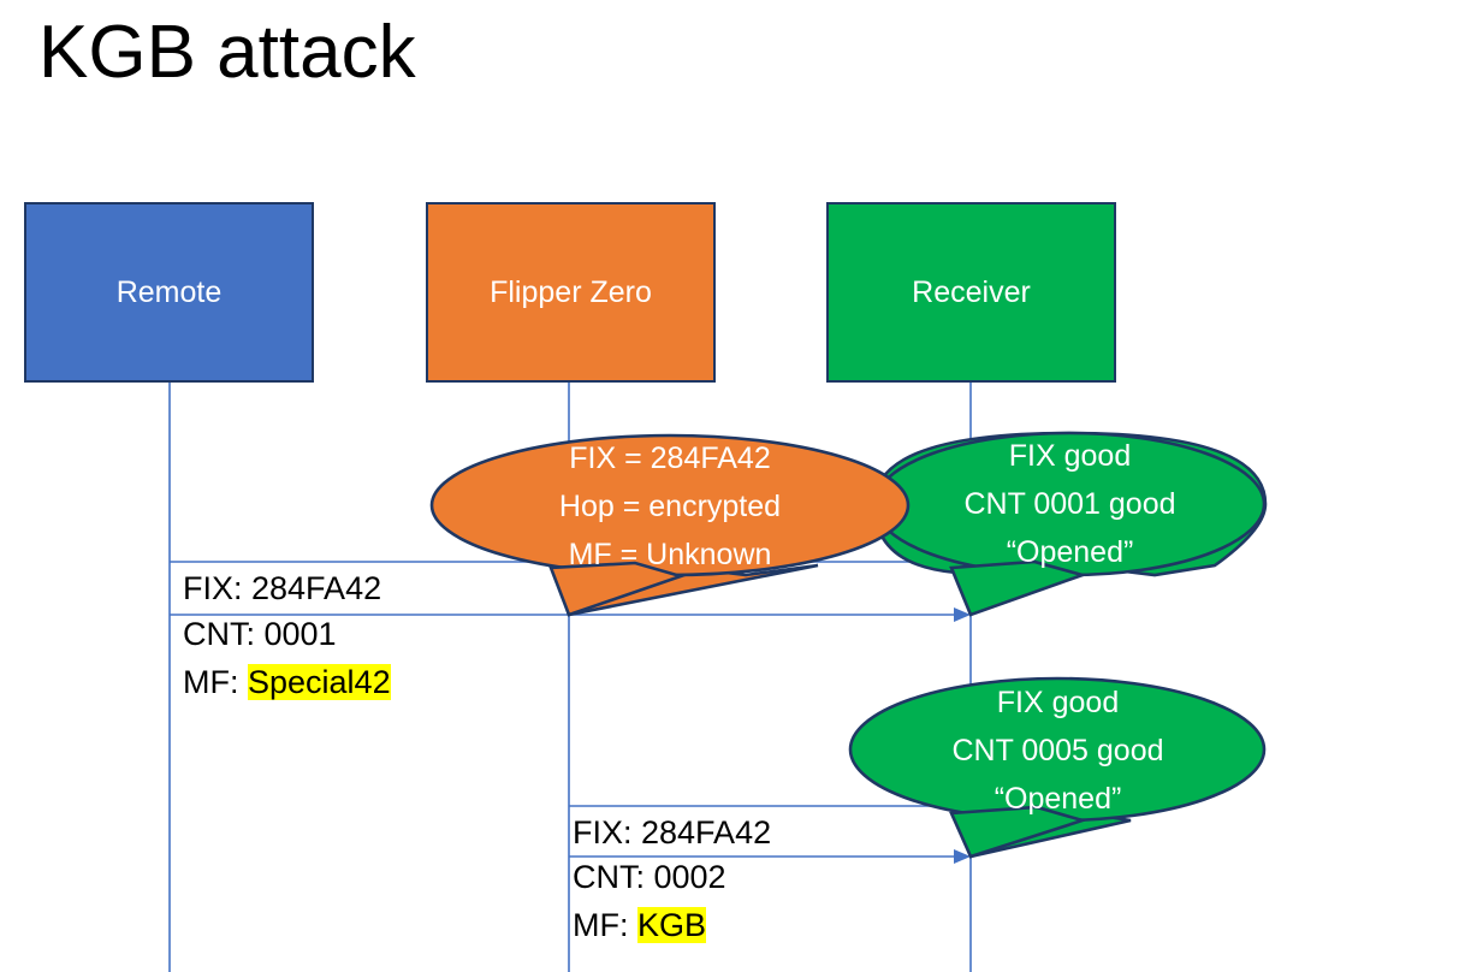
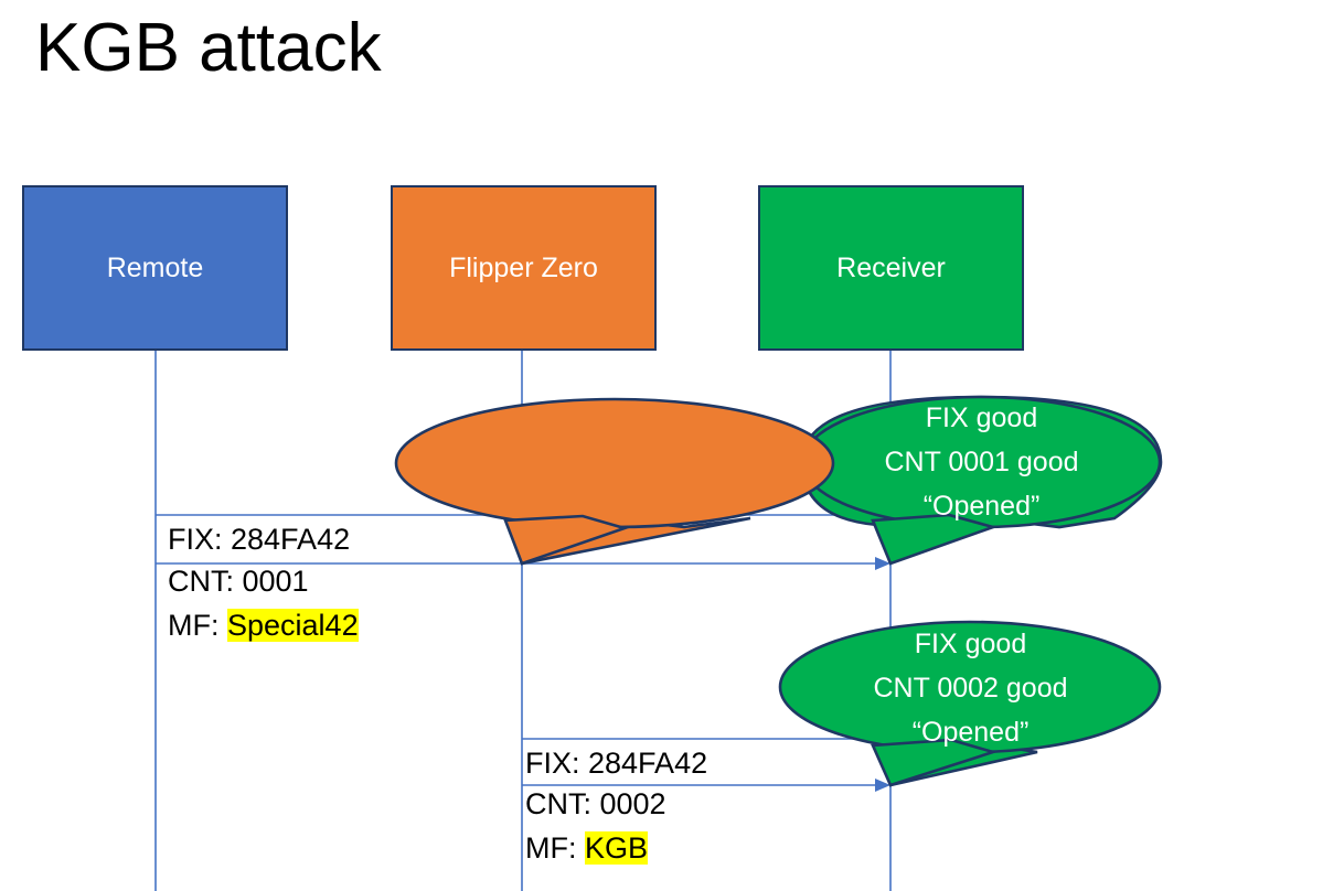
  KGB attack
  Remote
  Flipper Zero
  Receiver
- FIX = 284FA42
- Hop = encrypted
- MF = Unknown
  FIX good
  CNT 0001 good
  “Opened”
  FIX good
- CNT 0005 good
+ CNT 0002 good
  “Opened”
  FIX: 284FA42
  CNT: 0001
  MF: Special42
  FIX: 284FA42
  CNT: 0002
  MF: KGB
